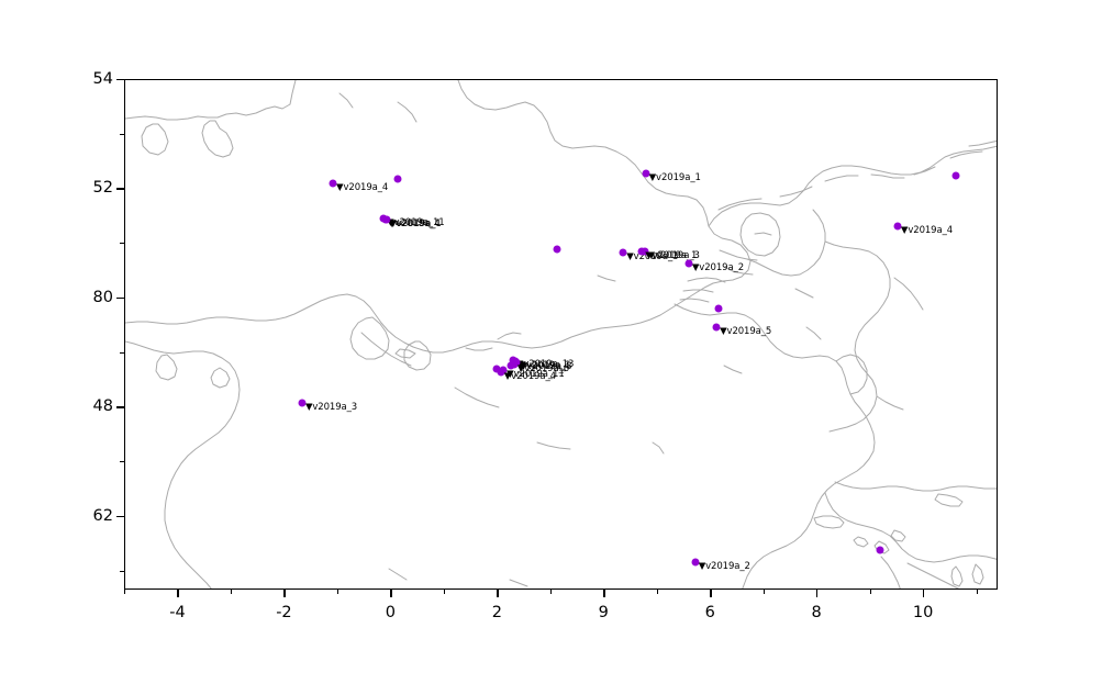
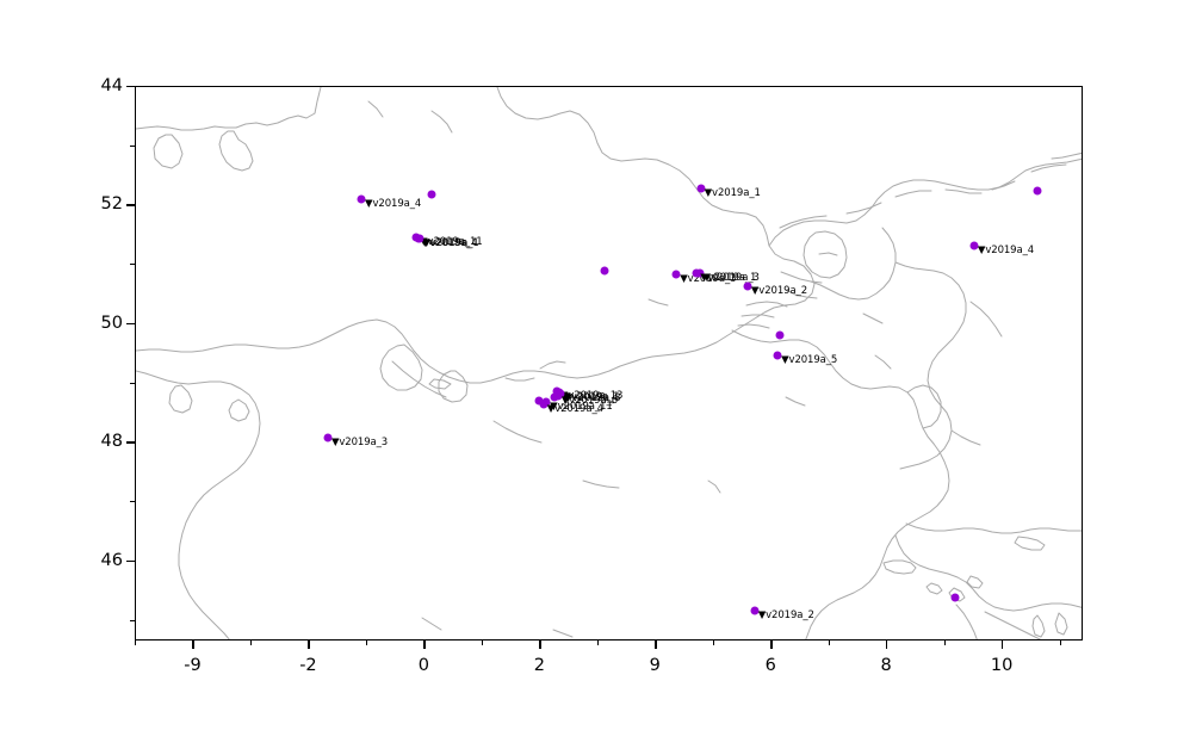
  ▼v2019a_4
  ▼v2019a_11
  ▼v2019a_4
  ▼v2019a_1
  ▼v2019a_1
  ▼v2019a_4
  ▼v2019a_3
  ▼v2019a_3
  ▼v2019a_1
  ▼v2019a_2
  ▼v2019a_5
  v2019a_13
  ▼v2019a_1
  ▼v2019a_8
  ▼v2019a_6
  ▼v2019a_11
  ▼v2019a_4
  ▼v2019a_3
  ▼v2019a_2
- -4
+ -9
  -2
  0
  2
  9
  6
  8
  10
- 54
+ 44
  52
- 80
+ 50
  48
- 62
+ 46
